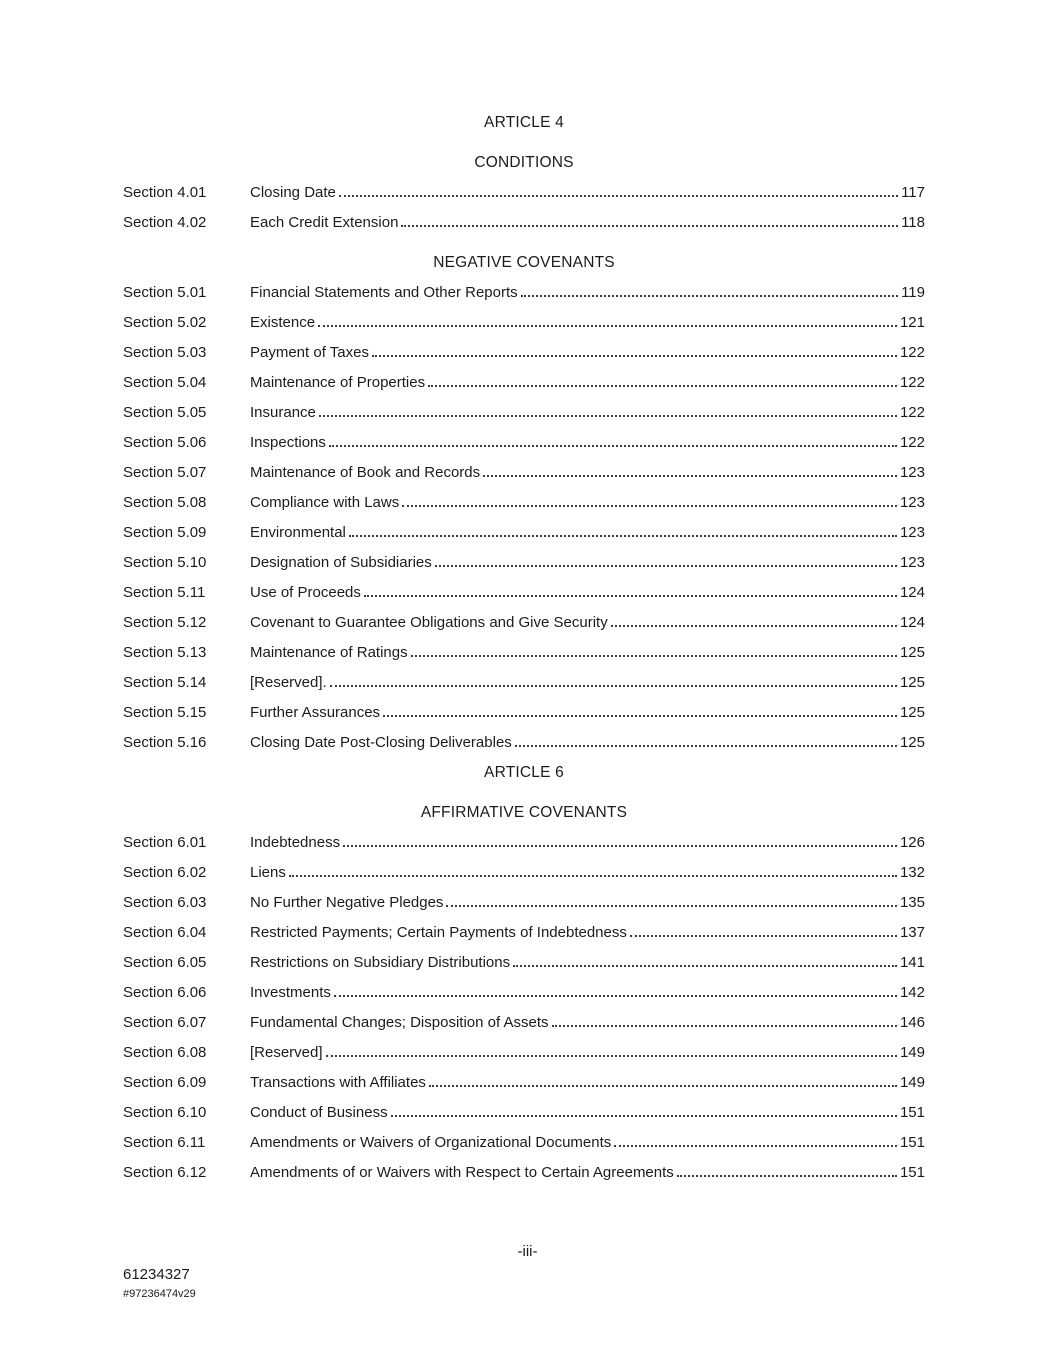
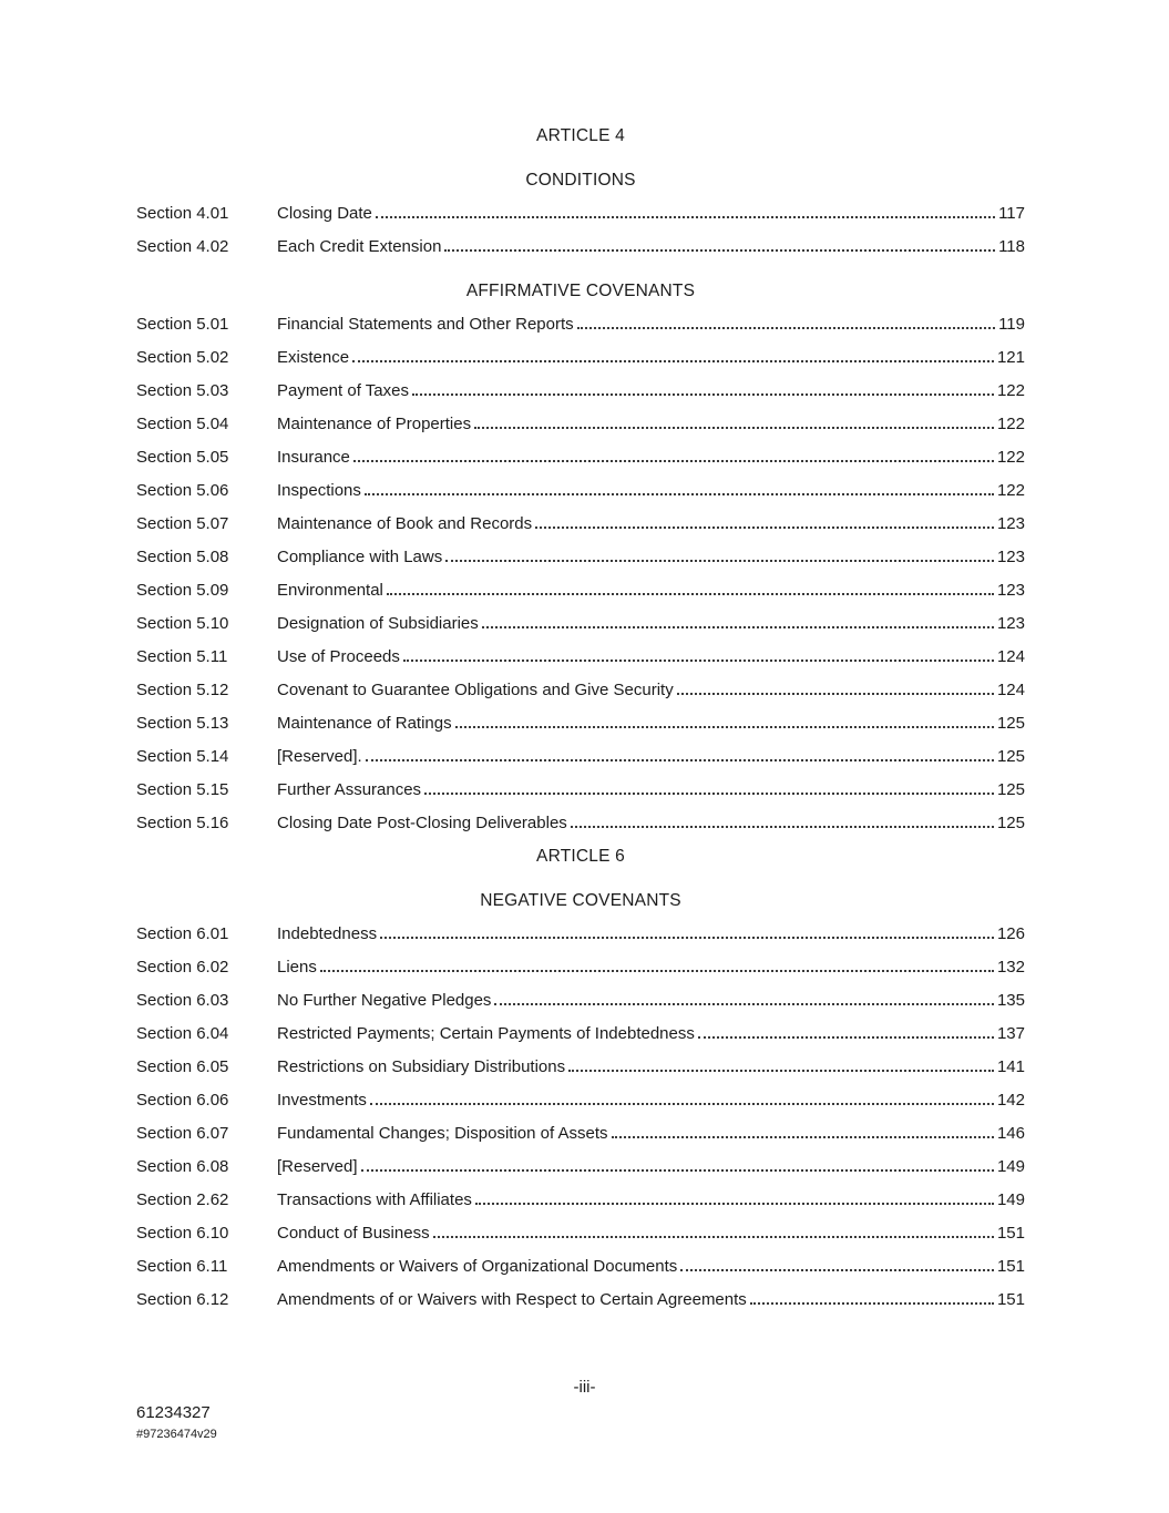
  ARTICLE 4
  CONDITIONS
  Section 4.01
  Closing Date
  117
  Section 4.02
  Each Credit Extension
  118
- NEGATIVE COVENANTS
+ AFFIRMATIVE COVENANTS
  Section 5.01
  Financial Statements and Other Reports
  119
  Section 5.02
  Existence
  121
  Section 5.03
  Payment of Taxes
  122
  Section 5.04
  Maintenance of Properties
  122
  Section 5.05
  Insurance
  122
  Section 5.06
  Inspections
  122
  Section 5.07
  Maintenance of Book and Records
  123
  Section 5.08
  Compliance with Laws
  123
  Section 5.09
  Environmental
  123
  Section 5.10
  Designation of Subsidiaries
  123
  Section 5.11
  Use of Proceeds
  124
  Section 5.12
  Covenant to Guarantee Obligations and Give Security
  124
  Section 5.13
  Maintenance of Ratings
  125
  Section 5.14
  [Reserved].
  125
  Section 5.15
  Further Assurances
  125
  Section 5.16
  Closing Date Post-Closing Deliverables
  125
  ARTICLE 6
- AFFIRMATIVE COVENANTS
+ NEGATIVE COVENANTS
  Section 6.01
  Indebtedness
  126
  Section 6.02
  Liens
  132
  Section 6.03
  No Further Negative Pledges
  135
  Section 6.04
  Restricted Payments; Certain Payments of Indebtedness
  137
  Section 6.05
  Restrictions on Subsidiary Distributions
  141
  Section 6.06
  Investments
  142
  Section 6.07
  Fundamental Changes; Disposition of Assets
  146
  Section 6.08
  [Reserved]
  149
- Section 6.09
+ Section 2.62
  Transactions with Affiliates
  149
  Section 6.10
  Conduct of Business
  151
  Section 6.11
  Amendments or Waivers of Organizational Documents
  151
  Section 6.12
  Amendments of or Waivers with Respect to Certain Agreements
  151
  -iii-
  61234327
  #97236474v29
